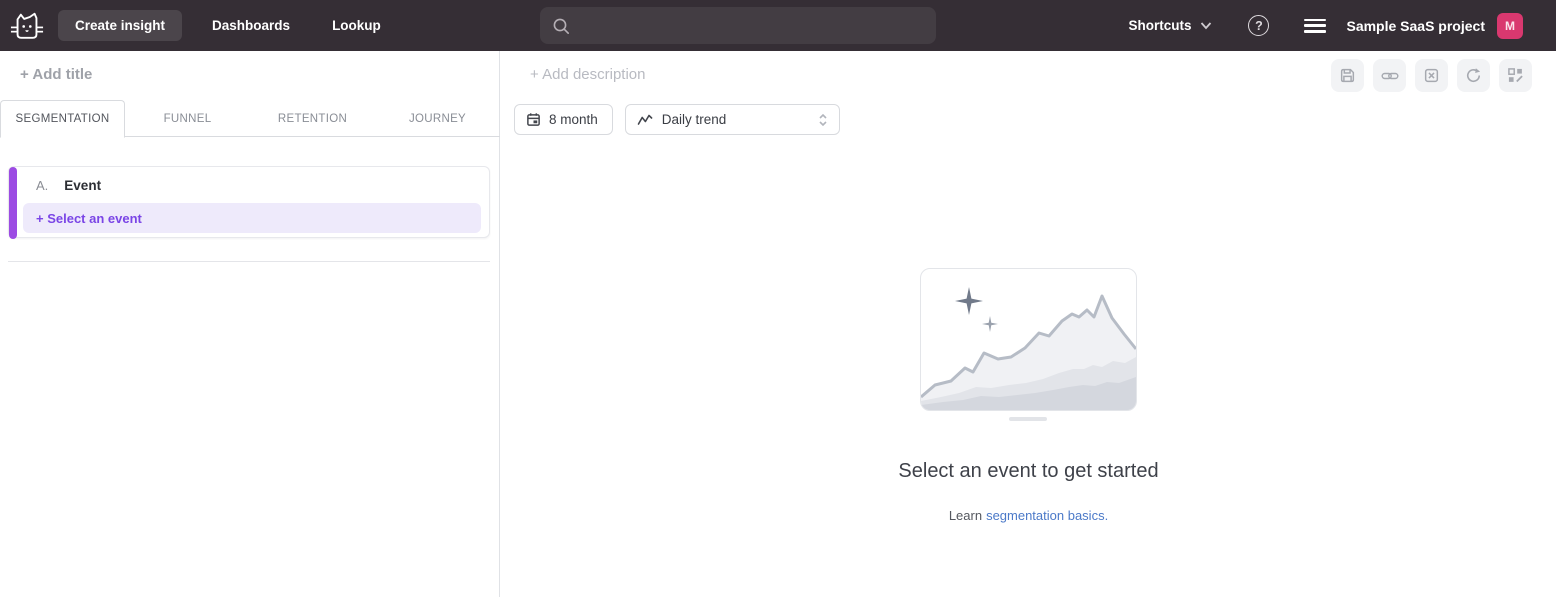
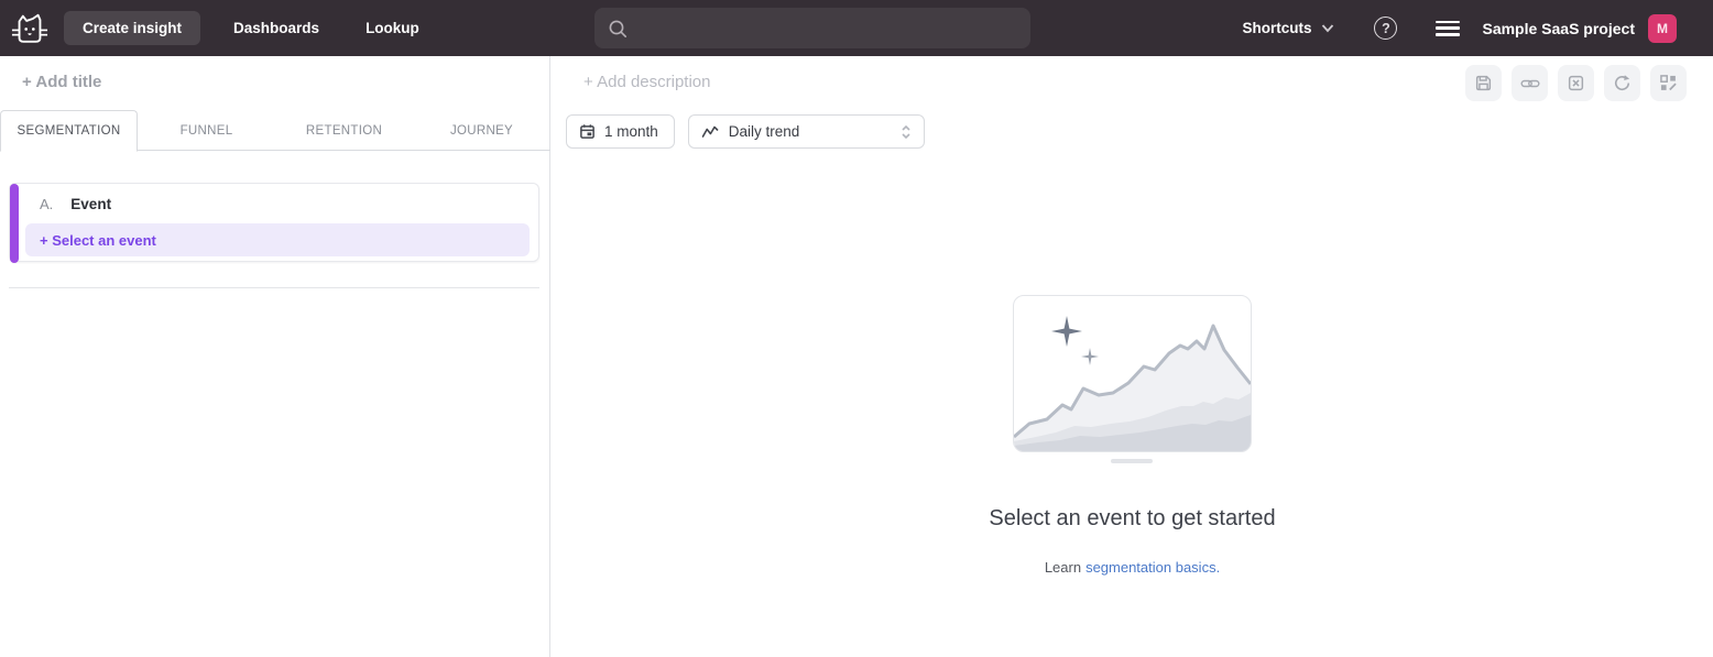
  Create insight
  Dashboards
  Lookup
  Shortcuts
  ?
  Sample SaaS project
  M
  + Add title
  SEGMENTATION
  FUNNEL
  RETENTION
  JOURNEY
  A.
  Event
  + Select an event
  + Add description
- 8 month
+ 1 month
  Daily trend
  Select an event to get started
  Learn segmentation basics.
